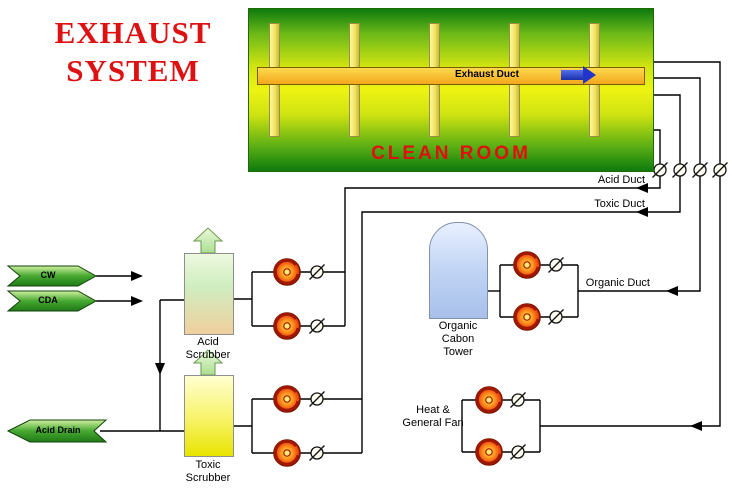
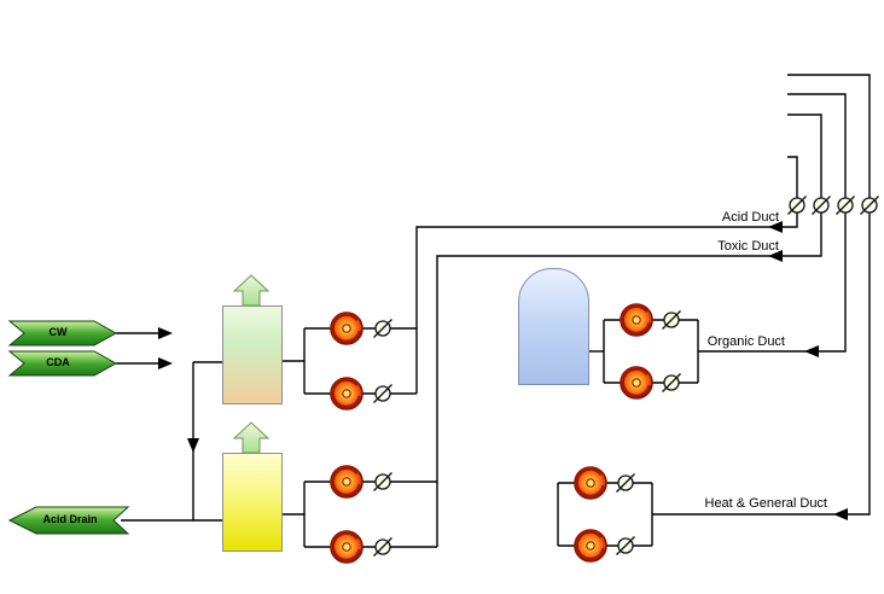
- EXHAUST
- SYSTEM
- Exhaust Duct
- CLEAN ROOM
- Acid Scrubber
- Toxic Scrubber
- Organic Cabon Tower
- Heat & General Fan
  Acid Duct
  Toxic Duct
  Organic Duct
+ Heat & General Duct
  CW
  CDA
  Acid Drain
